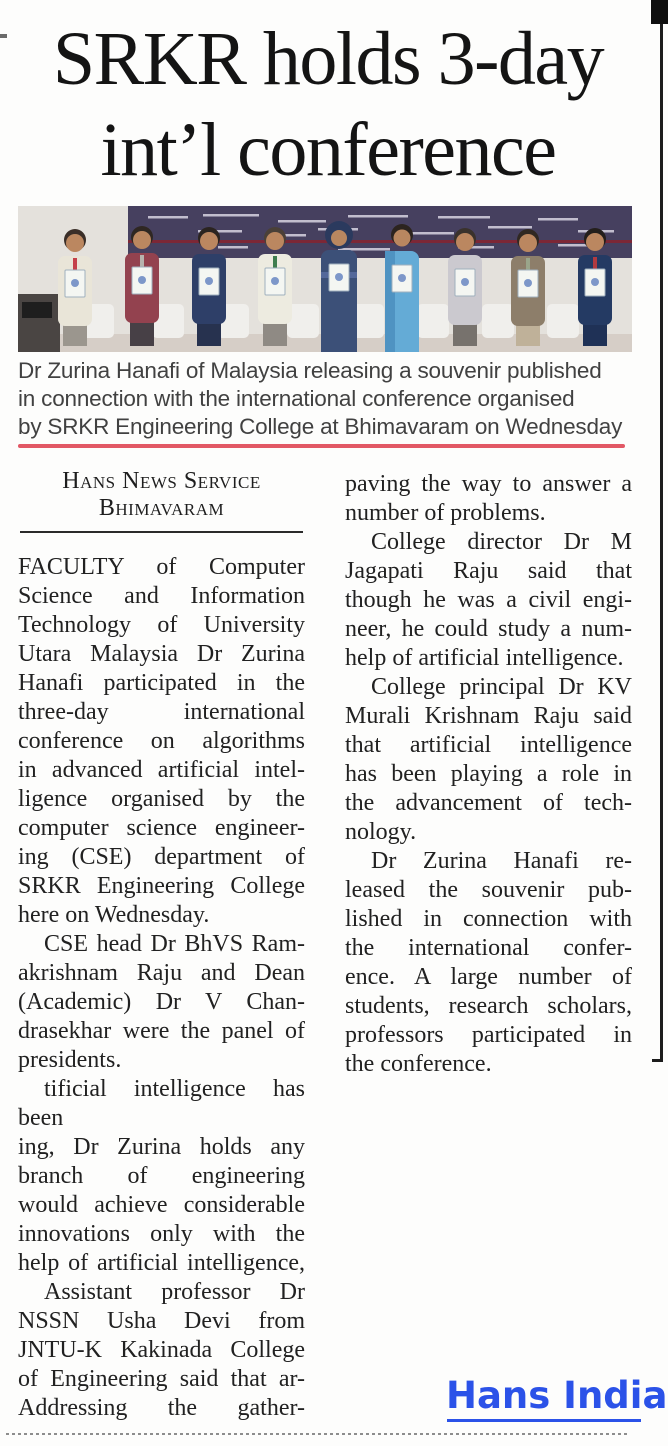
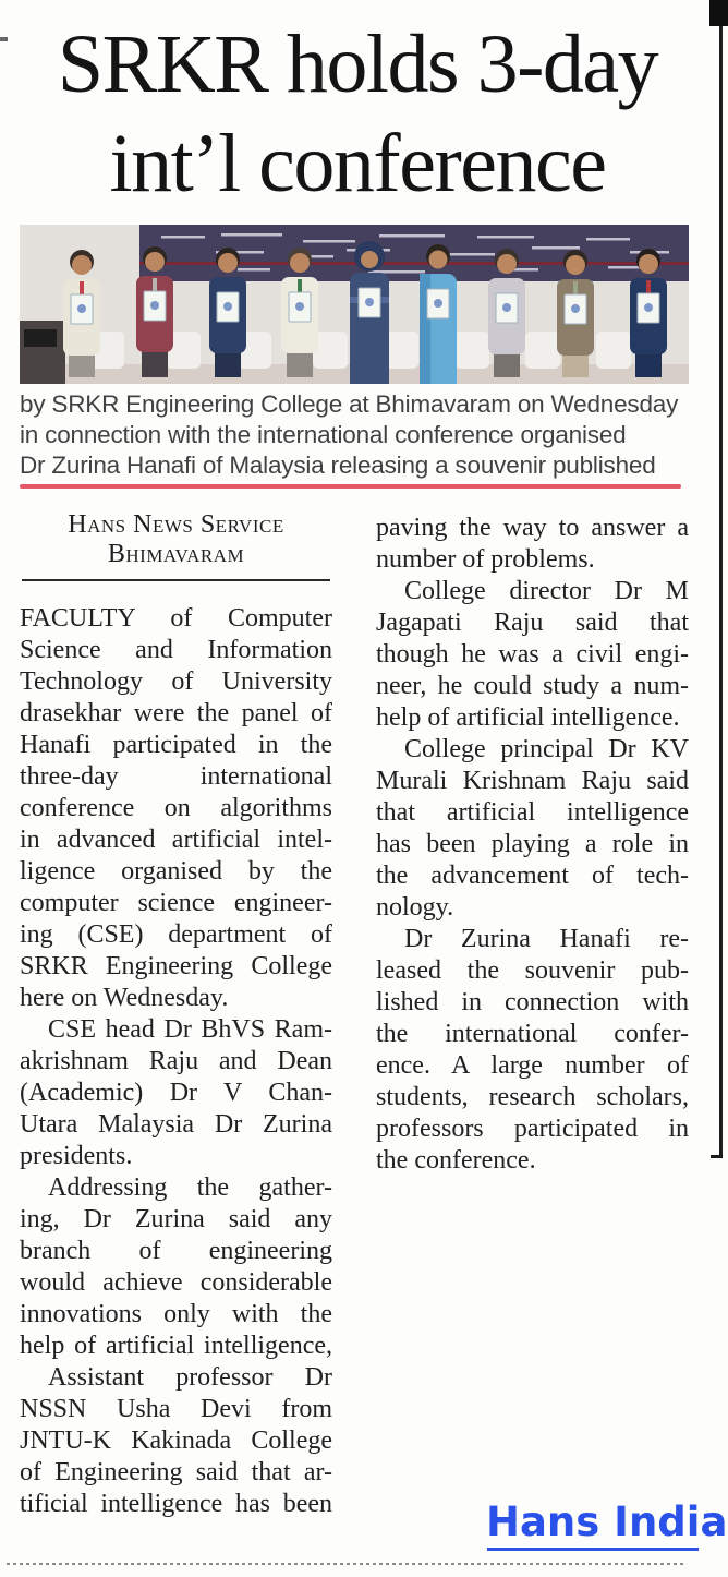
  SRKR holds 3-day
  int’l conference
- Dr Zurina Hanafi of Malaysia releasing a souvenir published
+ by SRKR Engineering College at Bhimavaram on Wednesday
  in connection with the international conference organised
- by SRKR Engineering College at Bhimavaram on Wednesday
+ Dr Zurina Hanafi of Malaysia releasing a souvenir published
  Hans News Service
  Bhimavaram
  FACULTY of Computer
  Science and Information
  Technology of University
- Utara Malaysia Dr Zurina
+ drasekhar were the panel of
  Hanafi participated in the
  three-day international
  conference on algorithms
  in advanced artificial intel-
  ligence organised by the
  computer science engineer-
  ing (CSE) department of
  SRKR Engineering College
  here on Wednesday.
  CSE head Dr BhVS Ram-
  akrishnam Raju and Dean
  (Academic) Dr V Chan-
- drasekhar were the panel of
+ Utara Malaysia Dr Zurina
  presidents.
- tificial intelligence has been
+ Addressing the gather-
- ing, Dr Zurina holds any
+ ing, Dr Zurina said any
  branch of engineering
  would achieve considerable
  innovations only with the
  help of artificial intelligence,
  Assistant professor Dr
  NSSN Usha Devi from
  JNTU-K Kakinada College
  of Engineering said that ar-
- Addressing the gather-
+ tificial intelligence has been
  paving the way to answer a
  number of problems.
  College director Dr M
  Jagapati Raju said that
  though he was a civil engi-
  neer, he could study a num-
  help of artificial intelligence.
  College principal Dr KV
  Murali Krishnam Raju said
  that artificial intelligence
  has been playing a role in
  the advancement of tech-
  nology.
  Dr Zurina Hanafi re-
  leased the souvenir pub-
  lished in connection with
  the international confer-
  ence. A large number of
  students, research scholars,
  professors participated in
  the conference.
  Hans India
